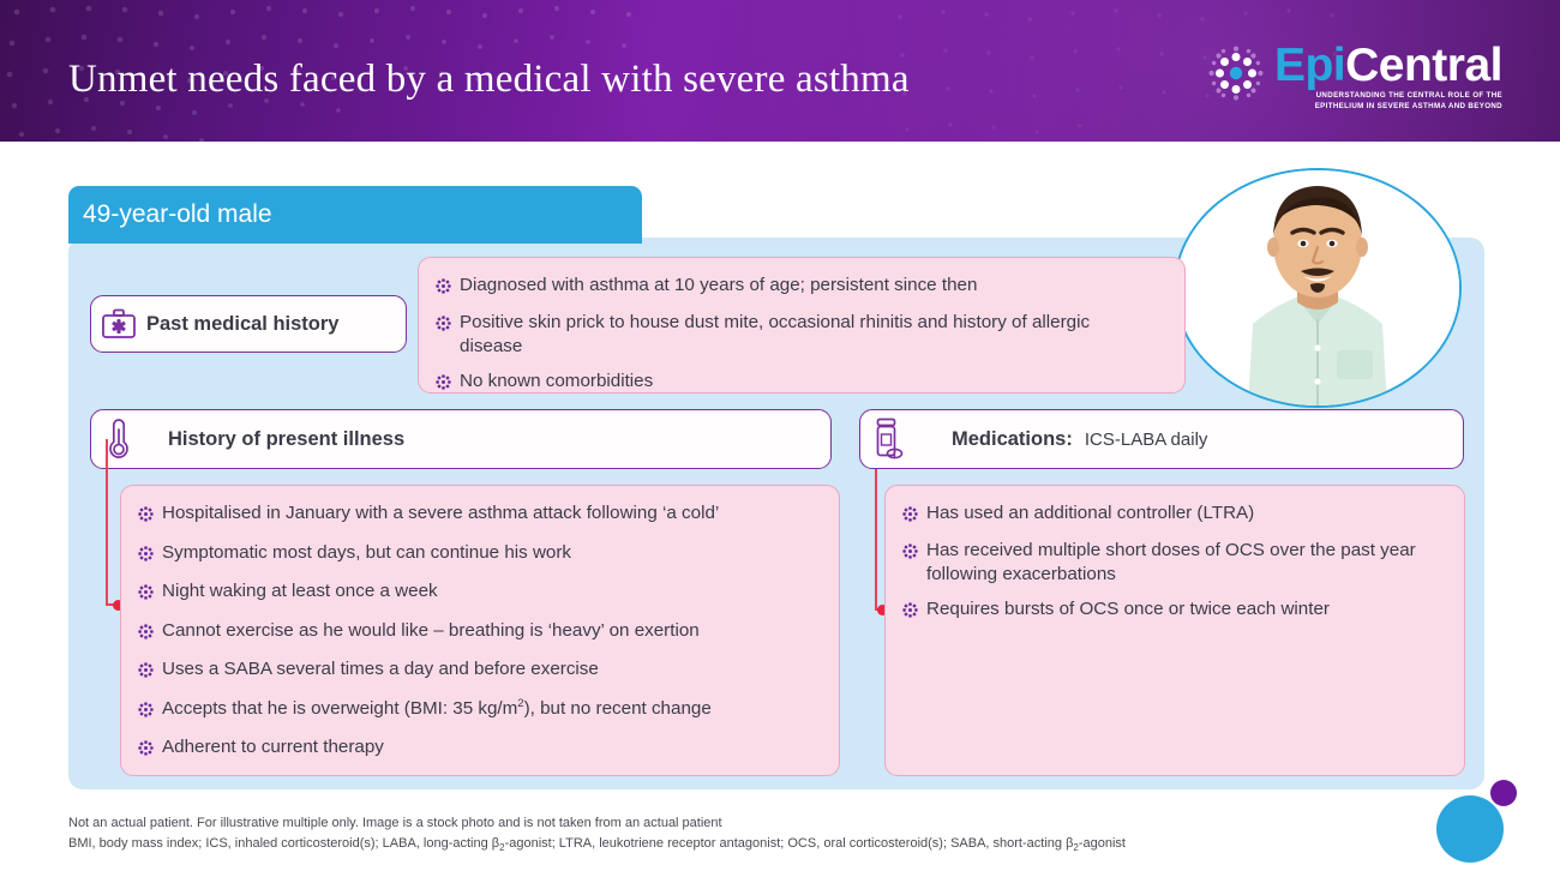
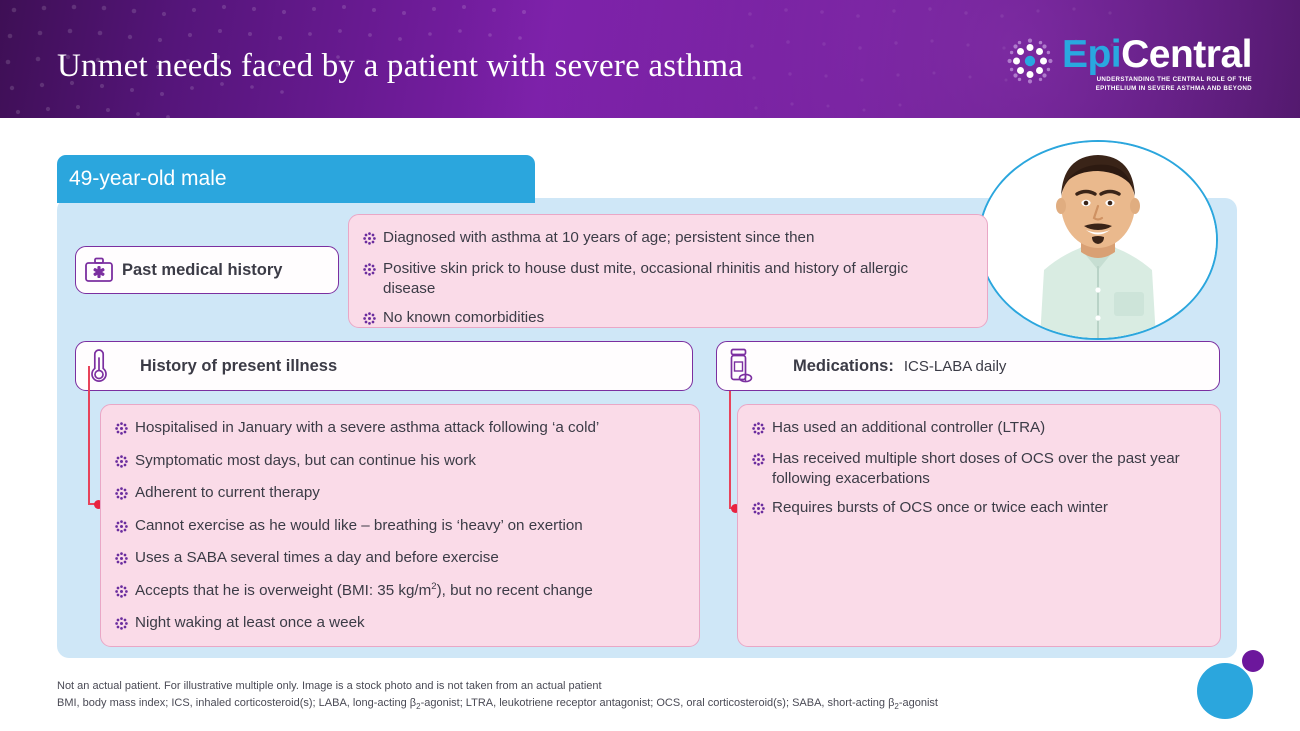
- Unmet needs faced by a medical with severe asthma
+ Unmet needs faced by a patient with severe asthma
  EpiCentral
  49-year-old male
  Past medical history
  Diagnosed with asthma at 10 years of age; persistent since then
  Positive skin prick to house dust mite, occasional rhinitis and history of allergic disease
  No known comorbidities
  History of present illness
  Hospitalised in January with a severe asthma attack following ‘a cold’
  Symptomatic most days, but can continue his work
- Night waking at least once a week
+ Adherent to current therapy
  Cannot exercise as he would like – breathing is ‘heavy’ on exertion
  Uses a SABA several times a day and before exercise
  Accepts that he is overweight (BMI: 35 kg/m2), but no recent change
- Adherent to current therapy
+ Night waking at least once a week
  Medications:
  ICS-LABA daily
  Has used an additional controller (LTRA)
  Has received multiple short doses of OCS over the past year following exacerbations
  Requires bursts of OCS once or twice each winter
  Not an actual patient. For illustrative multiple only. Image is a stock photo and is not taken from an actual patient
  BMI, body mass index; ICS, inhaled corticosteroid(s); LABA, long-acting β2-agonist; LTRA, leukotriene receptor antagonist; OCS, oral corticosteroid(s); SABA, short-acting β2-agonist
